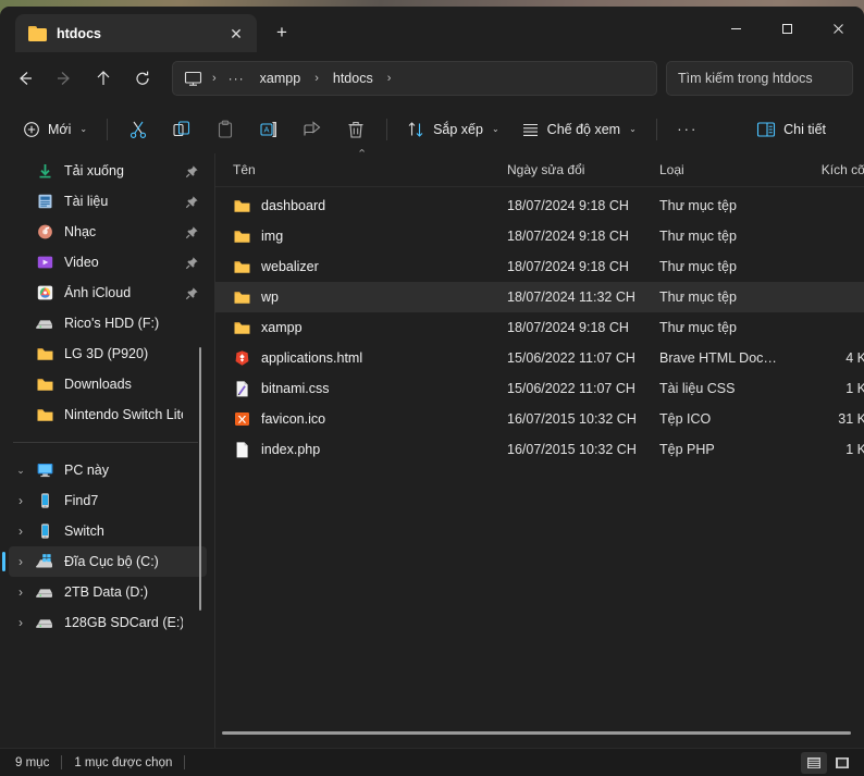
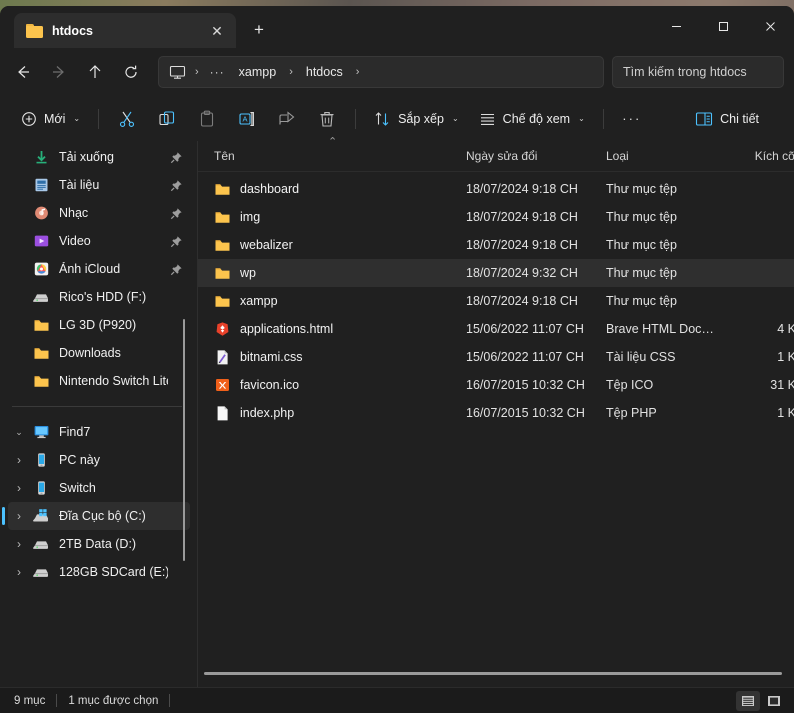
  htdocs
  ✕
  +
  ›
  ···
  xampp
  ›
  htdocs
  ›
  Tìm kiếm trong htdocs
  Mới
  ⌄
  A
  Sắp xếp
  ⌄
  Chế độ xem
  ⌄
  ···
  Chi tiết
  Tải xuống
  Tài liệu
  Nhạc
  Video
  Ảnh iCloud
  Rico's HDD (F:)
  LG 3D (P920)
  Downloads
  Nintendo Switch Lit
  ⌄
- PC này
+ Find7
  ›
- Find7
+ PC này
  ›
  Switch
  ›
  Đĩa Cục bộ (C:)
  ›
  2TB Data (D:)
  ›
  128GB SDCard (E:)
  Tên
  Ngày sửa đổi
  Loại
  Kích cỡ
  dashboard
  18/07/2024 9:18 CH
  Thư mục tệp
  img
  18/07/2024 9:18 CH
  Thư mục tệp
  webalizer
  18/07/2024 9:18 CH
  Thư mục tệp
  wp
- 18/07/2024 11:32 CH
+ 18/07/2024 9:32 CH
  Thư mục tệp
  xampp
  18/07/2024 9:18 CH
  Thư mục tệp
  applications.html
  15/06/2022 11:07 CH
  Brave HTML Docu..
  4 K
  bitnami.css
  15/06/2022 11:07 CH
  Tài liệu CSS
  1 K
  favicon.ico
  16/07/2015 10:32 CH
  Tệp ICO
  31 K
  index.php
  16/07/2015 10:32 CH
  Tệp PHP
  1 K
  9 mục
  1 mục được chọn
